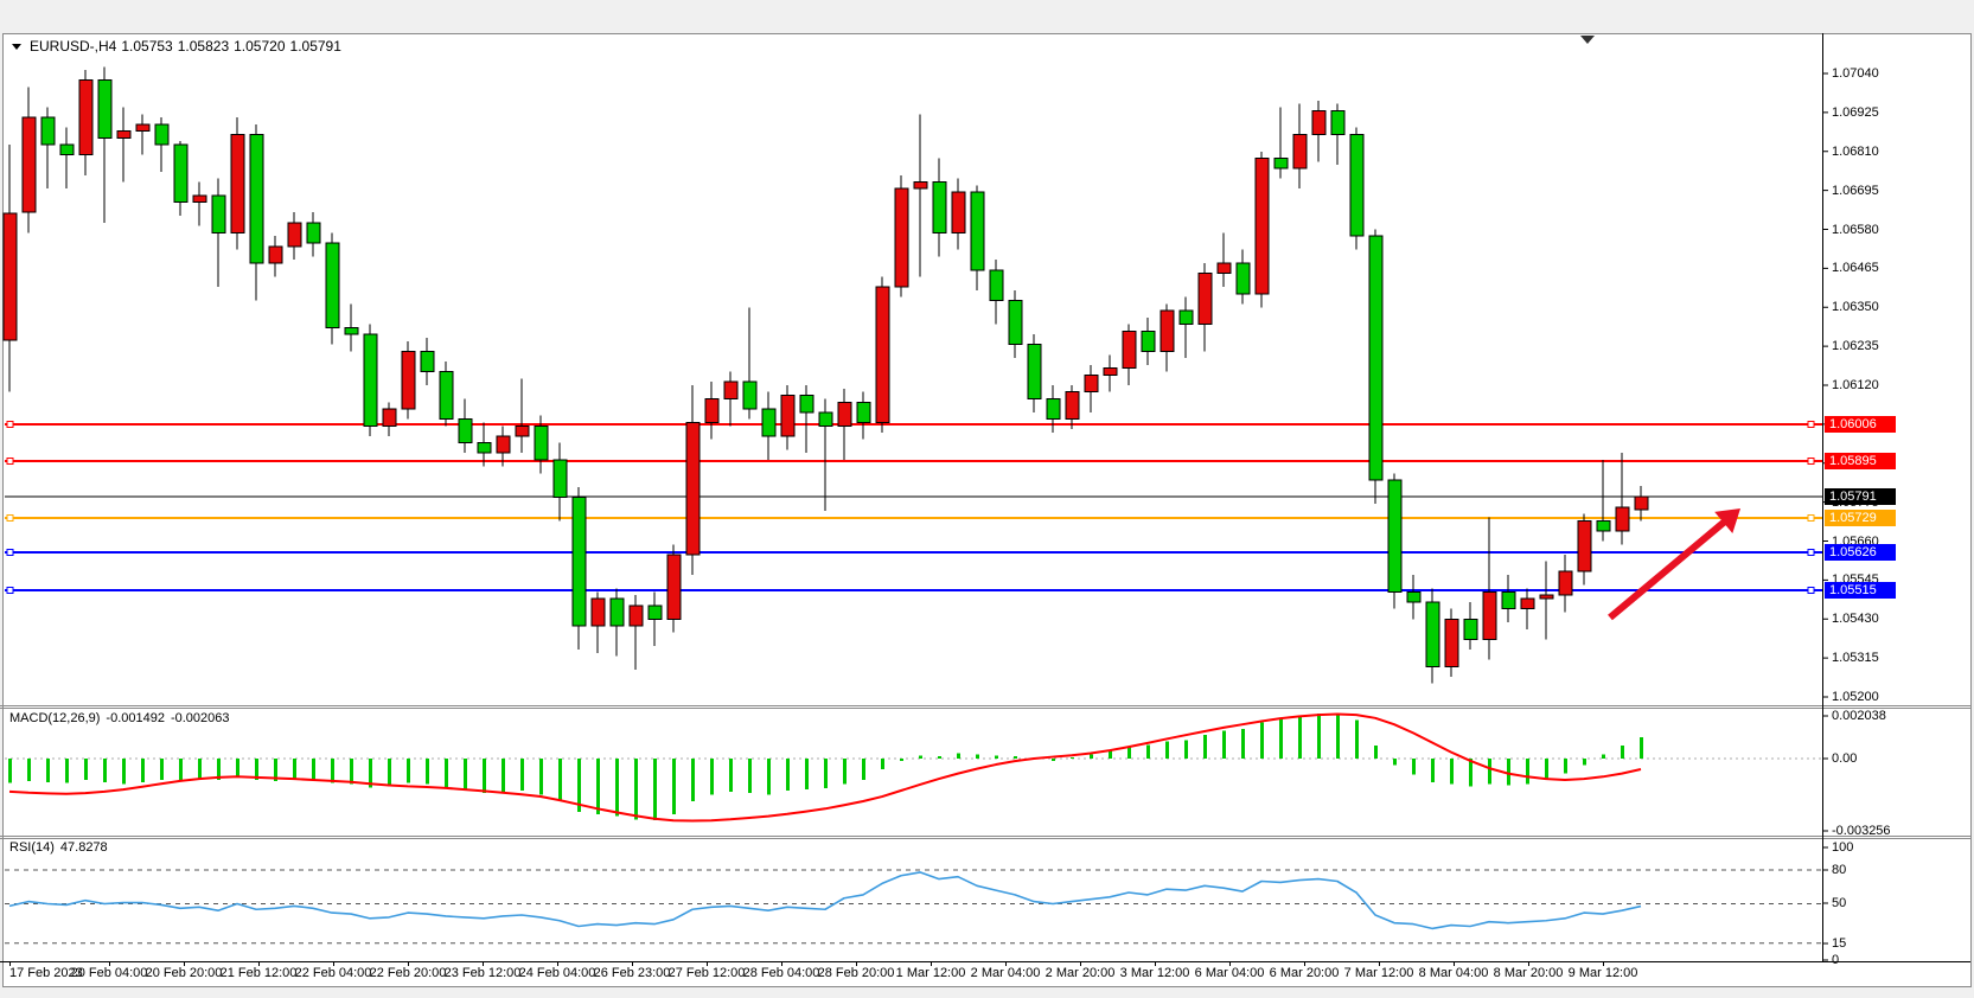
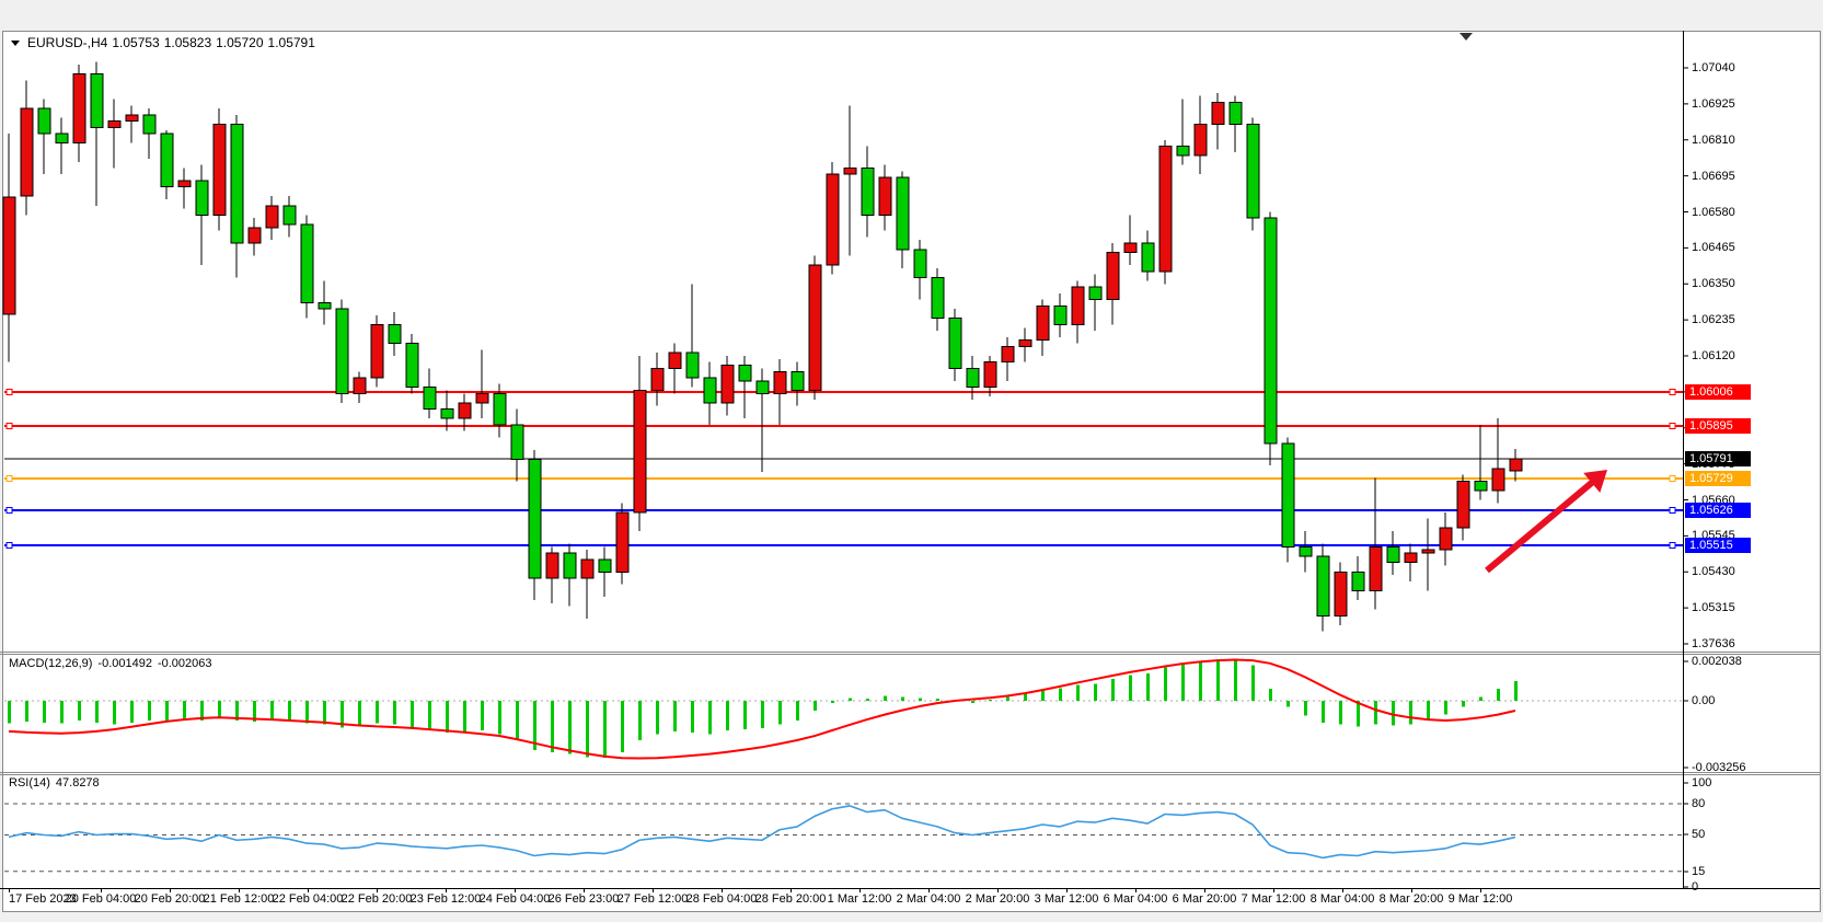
  EURUSD-,H4
  1.05753
  1.05823
  1.05720
  1.05791
  MACD(12,26,9)
  -0.001492
  -0.002063
  RSI(14)
  47.8278
  1.07040
  1.06925
  1.06810
  1.06695
  1.06580
  1.06465
  1.06350
  1.06235
  1.06120
  1.05660
  1.05545
  1.05430
  1.05315
- 1.05200
+ 1.37636
  0.002038
  0.00
  -0.003256
  100
  80
  50
  15
  0
  17 Feb 2023
  20 Feb 04:00
  20 Feb 20:00
  21 Feb 12:00
  22 Feb 04:00
  22 Feb 20:00
  23 Feb 12:00
  24 Feb 04:00
  26 Feb 23:00
  27 Feb 12:00
  28 Feb 04:00
  28 Feb 20:00
  1 Mar 12:00
  2 Mar 04:00
  2 Mar 20:00
  3 Mar 12:00
  6 Mar 04:00
  6 Mar 20:00
  7 Mar 12:00
  8 Mar 04:00
  8 Mar 20:00
  9 Mar 12:00
  1.06006
  1.05895
  1.05791
  1.05729
  1.05626
  1.05515
